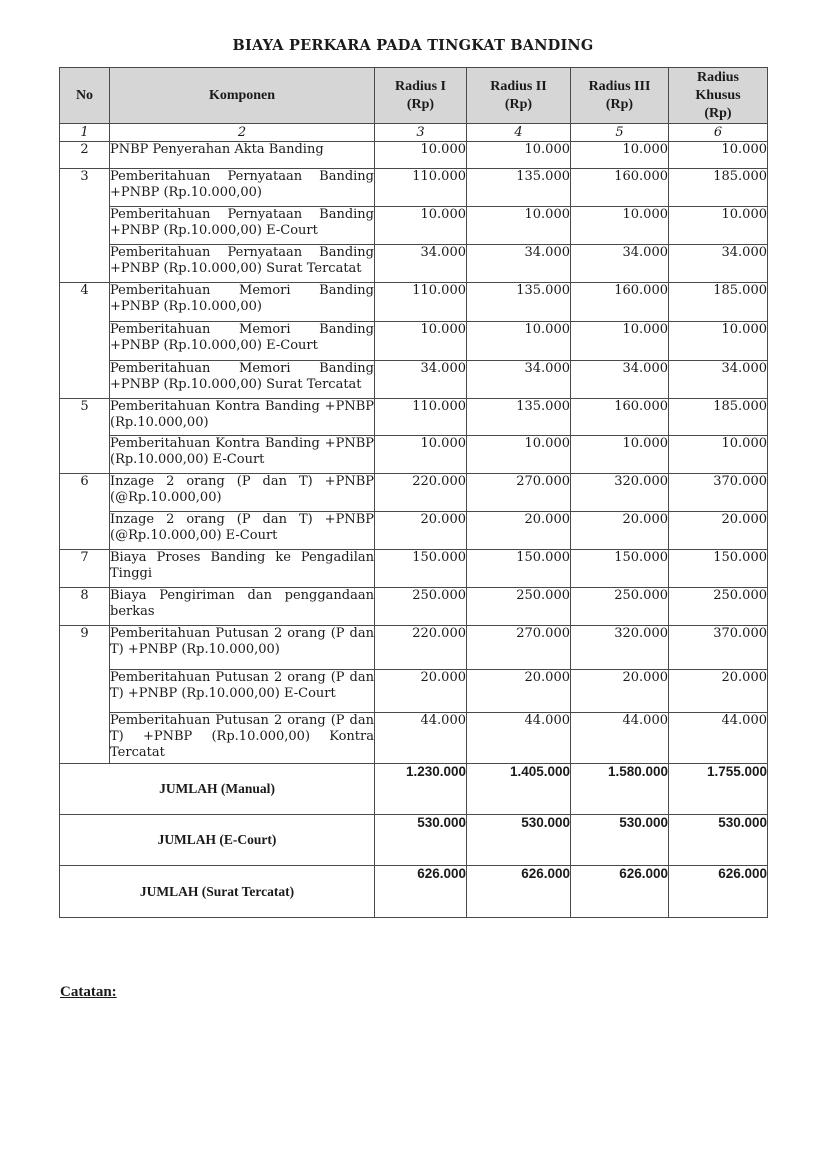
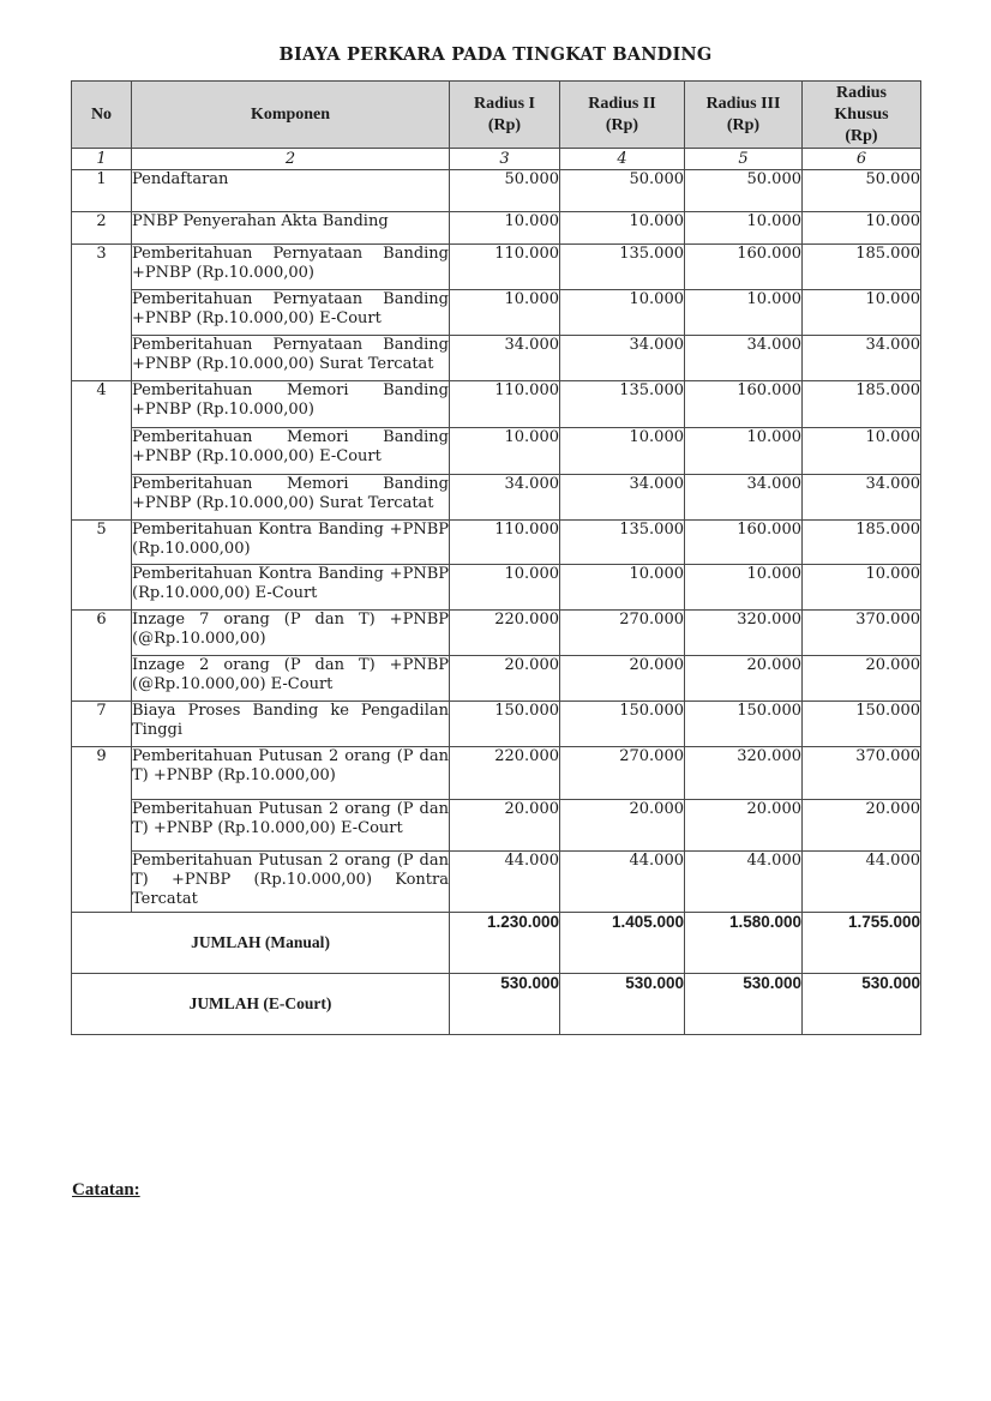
  BIAYA PERKARA PADA TINGKAT BANDING
  No	Komponen	Radius I(Rp)	Radius II(Rp)	Radius III(Rp)	RadiusKhusus(Rp)
  1	2	3	4	5	6
+ 1	Pendaftaran	50.000	50.000	50.000	50.000
  2	PNBP Penyerahan Akta Banding	10.000	10.000	10.000	10.000
  3	Pemberitahuan Pernyataan Banding +PNBP (Rp.10.000,00)	110.000	135.000	160.000	185.000
  	Pemberitahuan Pernyataan Banding +PNBP (Rp.10.000,00) E-Court	10.000	10.000	10.000	10.000
  	Pemberitahuan Pernyataan Banding +PNBP (Rp.10.000,00) Surat Tercatat	34.000	34.000	34.000	34.000
  4	Pemberitahuan Memori Banding +PNBP (Rp.10.000,00)	110.000	135.000	160.000	185.000
  	Pemberitahuan Memori Banding +PNBP (Rp.10.000,00) E-Court	10.000	10.000	10.000	10.000
  	Pemberitahuan Memori Banding +PNBP (Rp.10.000,00) Surat Tercatat	34.000	34.000	34.000	34.000
  5	Pemberitahuan Kontra Banding +PNBP (Rp.10.000,00)	110.000	135.000	160.000	185.000
  	Pemberitahuan Kontra Banding +PNBP (Rp.10.000,00) E-Court	10.000	10.000	10.000	10.000
- 6	Inzage 2 orang (P dan T) +PNBP (@Rp.10.000,00)	220.000	270.000	320.000	370.000
+ 6	Inzage 7 orang (P dan T) +PNBP (@Rp.10.000,00)	220.000	270.000	320.000	370.000
  	Inzage 2 orang (P dan T) +PNBP (@Rp.10.000,00) E-Court	20.000	20.000	20.000	20.000
  7	Biaya Proses Banding ke Pengadilan Tinggi	150.000	150.000	150.000	150.000
- 8	Biaya Pengiriman dan penggandaan berkas	250.000	250.000	250.000	250.000
  9	Pemberitahuan Putusan 2 orang (P dan T) +PNBP (Rp.10.000,00)	220.000	270.000	320.000	370.000
  	Pemberitahuan Putusan 2 orang (P dan T) +PNBP (Rp.10.000,00) E-Court	20.000	20.000	20.000	20.000
  	Pemberitahuan Putusan 2 orang (P dan T) +PNBP (Rp.10.000,00) Kontra Tercatat	44.000	44.000	44.000	44.000
  JUMLAH (Manual)	1.230.000	1.405.000	1.580.000	1.755.000
  JUMLAH (E-Court)	530.000	530.000	530.000	530.000
- JUMLAH (Surat Tercatat)	626.000	626.000	626.000	626.000
  Catatan:
